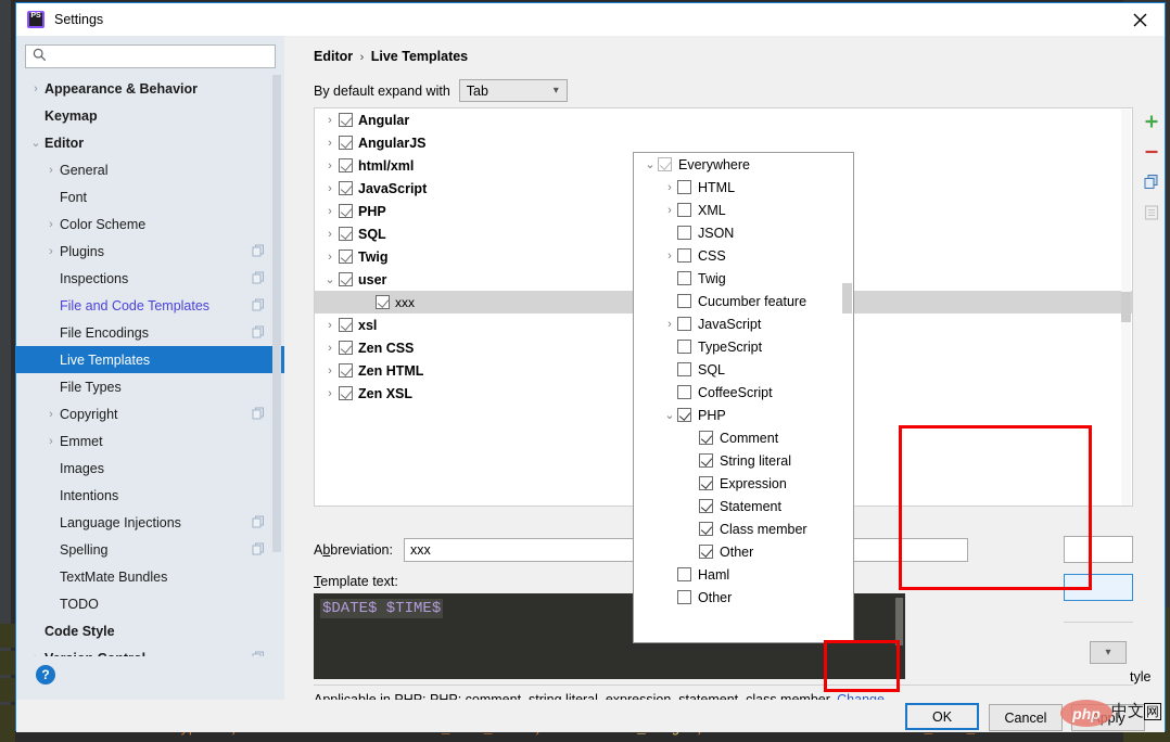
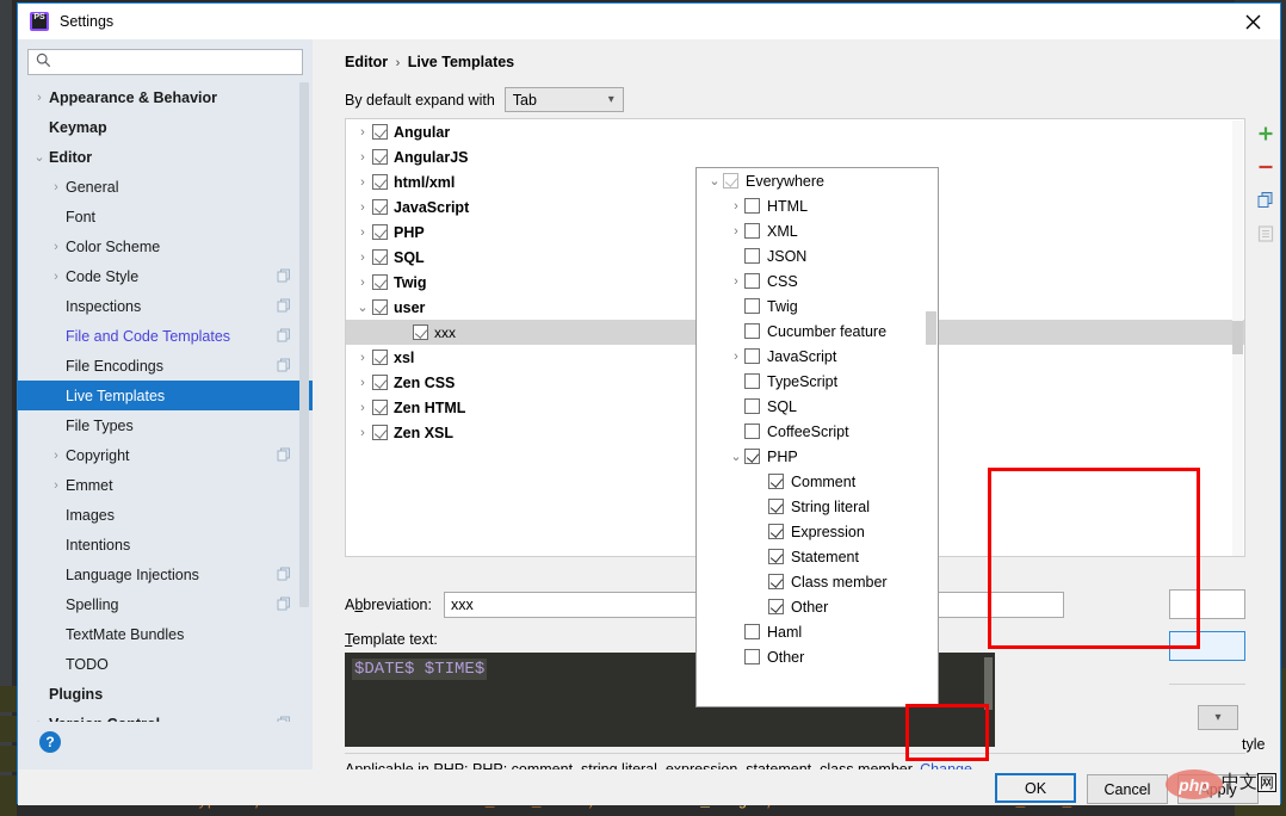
  Settings
  ›
  Appearance & Behavior
  Keymap
  ⌄
  Editor
  ›
  General
  Font
  ›
  Color Scheme
  ›
- Plugins
+ Code Style
  Inspections
  File and Code Templates
  File Encodings
  Live Templates
  File Types
  ›
  Copyright
  ›
  Emmet
  Images
  Intentions
  Language Injections
  Spelling
  TextMate Bundles
  TODO
- Code Style
+ Plugins
  ?
  Editor › Live Templates
  By default expand with
  Tab
  ▾
  ›
  Angular
  ›
  AngularJS
  ›
  html/xml
  ›
  JavaScript
  ›
  PHP
  ›
  SQL
  ›
  Twig
  ⌄
  user
  xxx
  ›
  xsl
  ›
  Zen CSS
  ›
  Zen HTML
  ›
  Zen XSL
  Abbreviation:
  xxx
  Template text:
  $DATE$ $TIME$
  ▾
  tyle
  ⌄
  Everywhere
  ›
  HTML
  ›
  XML
  JSON
  ›
  CSS
  Twig
  Cucumber feature
  ›
  JavaScript
  TypeScript
  SQL
  CoffeeScript
  ⌄
  PHP
  Comment
  String literal
  Expression
  Statement
  Class member
  Other
  Haml
  Other
  OK
  Cancel
  Apply
  php
  中文 网
